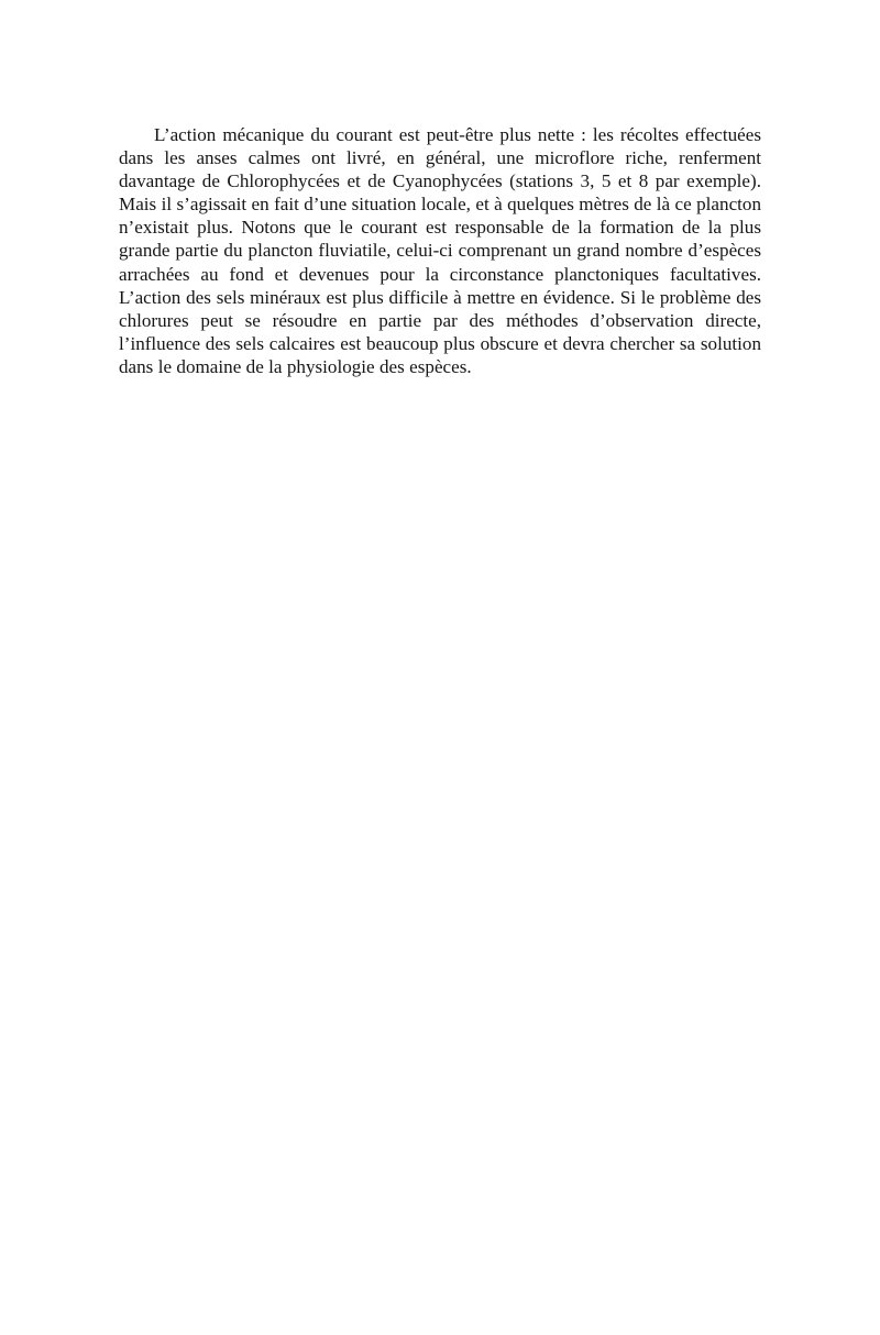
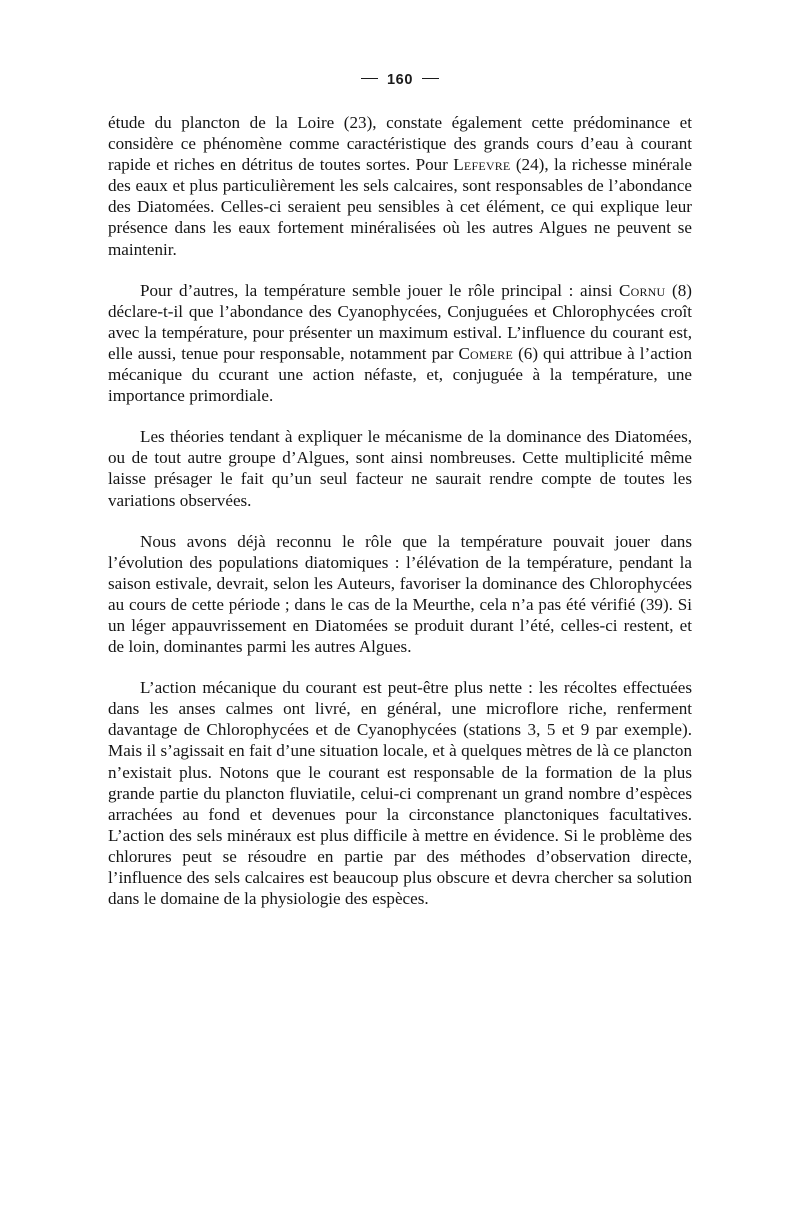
+ 160
+ étude du plancton de la Loire (23), constate également cette prédomi­nance et considère ce phénomène comme caractéristique des grands cours d’eau à courant rapide et riches en détritus de toutes sortes. Pour Lefevre (24), la richesse minérale des eaux et plus particulièrement les sels calcaires, sont responsables de l’abondance des Diatomées. Celles-ci seraient peu sensibles à cet élément, ce qui explique leur pré­sence dans les eaux fortement minéralisées où les autres Algues ne peuvent se maintenir.
+ Pour d’autres, la température semble jouer le rôle principal : ainsi Cornu (8) déclare-t-il que l’abondance des Cyanophycées, Conjuguées et Chlorophycées croît avec la température, pour présenter un maxi­mum estival. L’influence du courant est, elle aussi, tenue pour respon­sable, notamment par Comere (6) qui attribue à l’action mécanique du ccurant une action néfaste, et, conjuguée à la température, une impor­tance primordiale.
+ Les théories tendant à expliquer le mécanisme de la dominance des Diatomées, ou de tout autre groupe d’Algues, sont ainsi nombreuses. Cette multiplicité même laisse présager le fait qu’un seul facteur ne saurait rendre compte de toutes les variations observées.
+ Nous avons déjà reconnu le rôle que la température pouvait jouer dans l’évolution des populations diatomiques : l’élévation de la tempé­rature, pendant la saison estivale, devrait, selon les Auteurs, favoriser la dominance des Chlorophycées au cours de cette période ; dans le cas de la Meurthe, cela n’a pas été vérifié (39). Si un léger appauvris­sement en Diatomées se produit durant l’été, celles-ci restent, et de loin, dominantes parmi les autres Algues.
- L’action mécanique du courant est peut-être plus nette : les récoltes effectuées dans les anses calmes ont livré, en général, une microflore riche, renferment davantage de Chlorophycées et de Cyanophycées (stations 3, 5 et 8 par exemple). Mais il s’agissait en fait d’une situa­tion locale, et à quelques mètres de là ce plancton n’existait plus. Notons que le courant est responsable de la formation de la plus grande partie du plancton fluviatile, celui-ci comprenant un grand nombre d’espèces arrachées au fond et devenues pour la circonstance planctoniques facultatives. L’action des sels minéraux est plus diffi­cile à mettre en évidence. Si le problème des chlorures peut se résoudre en partie par des méthodes d’observation directe, l’influence des sels calcaires est beaucoup plus obscure et devra chercher sa solution dans le domaine de la physiologie des espèces.
+ L’action mécanique du courant est peut-être plus nette : les récoltes effectuées dans les anses calmes ont livré, en général, une microflore riche, renferment davantage de Chlorophycées et de Cyanophycées (stations 3, 5 et 9 par exemple). Mais il s’agissait en fait d’une situa­tion locale, et à quelques mètres de là ce plancton n’existait plus. Notons que le courant est responsable de la formation de la plus grande partie du plancton fluviatile, celui-ci comprenant un grand nombre d’espèces arrachées au fond et devenues pour la circonstance planctoniques facultatives. L’action des sels minéraux est plus diffi­cile à mettre en évidence. Si le problème des chlorures peut se résoudre en partie par des méthodes d’observation directe, l’influence des sels calcaires est beaucoup plus obscure et devra chercher sa solution dans le domaine de la physiologie des espèces.
